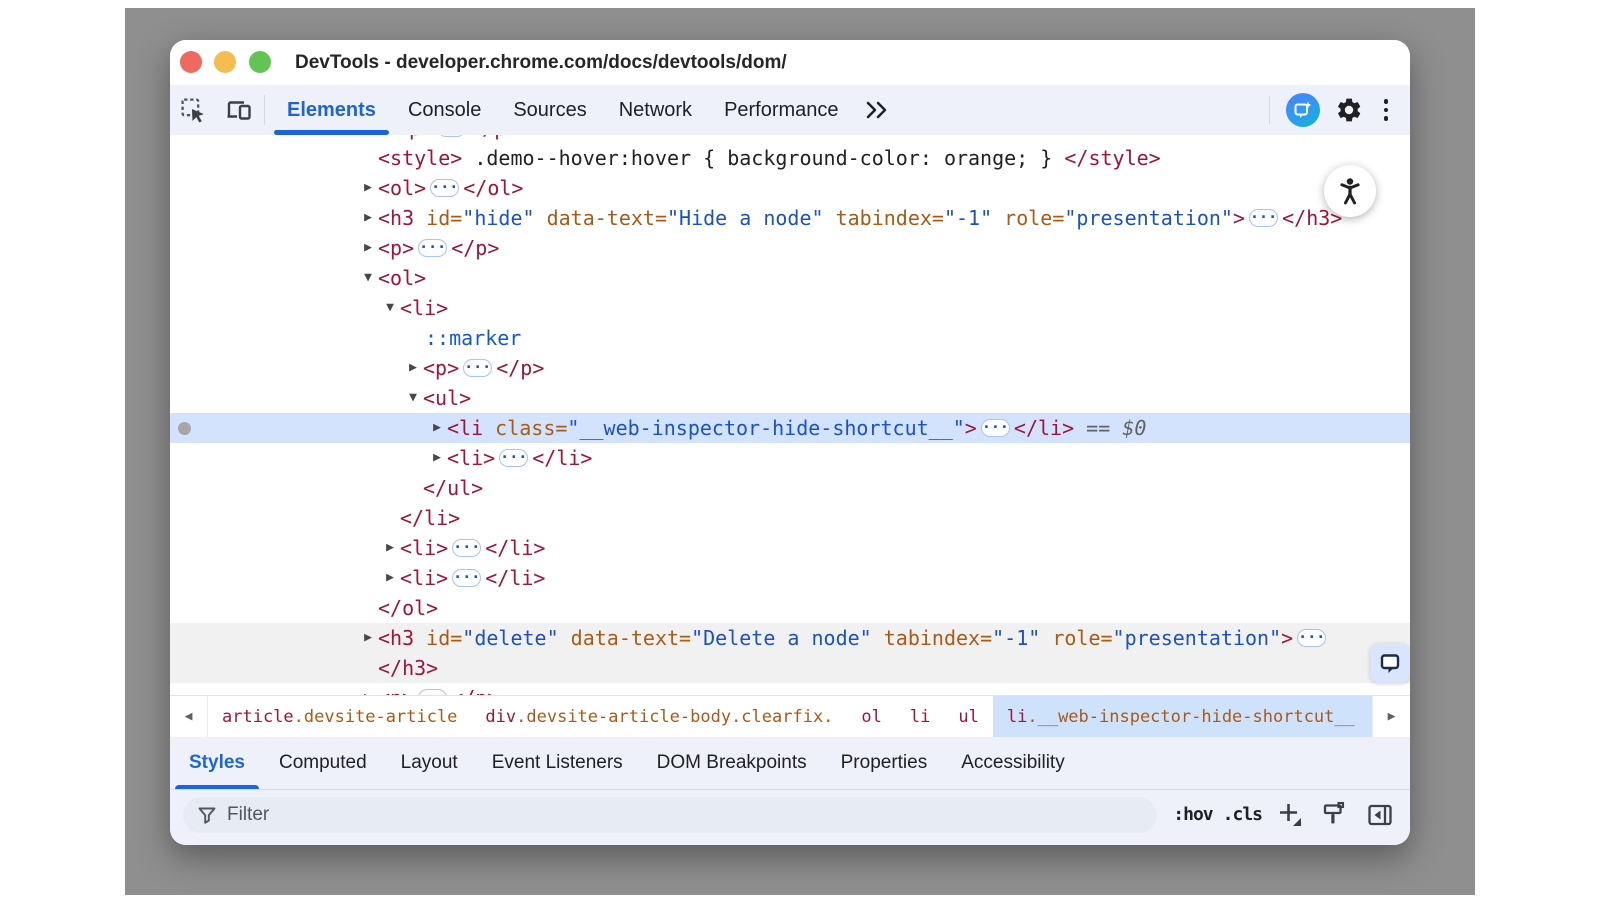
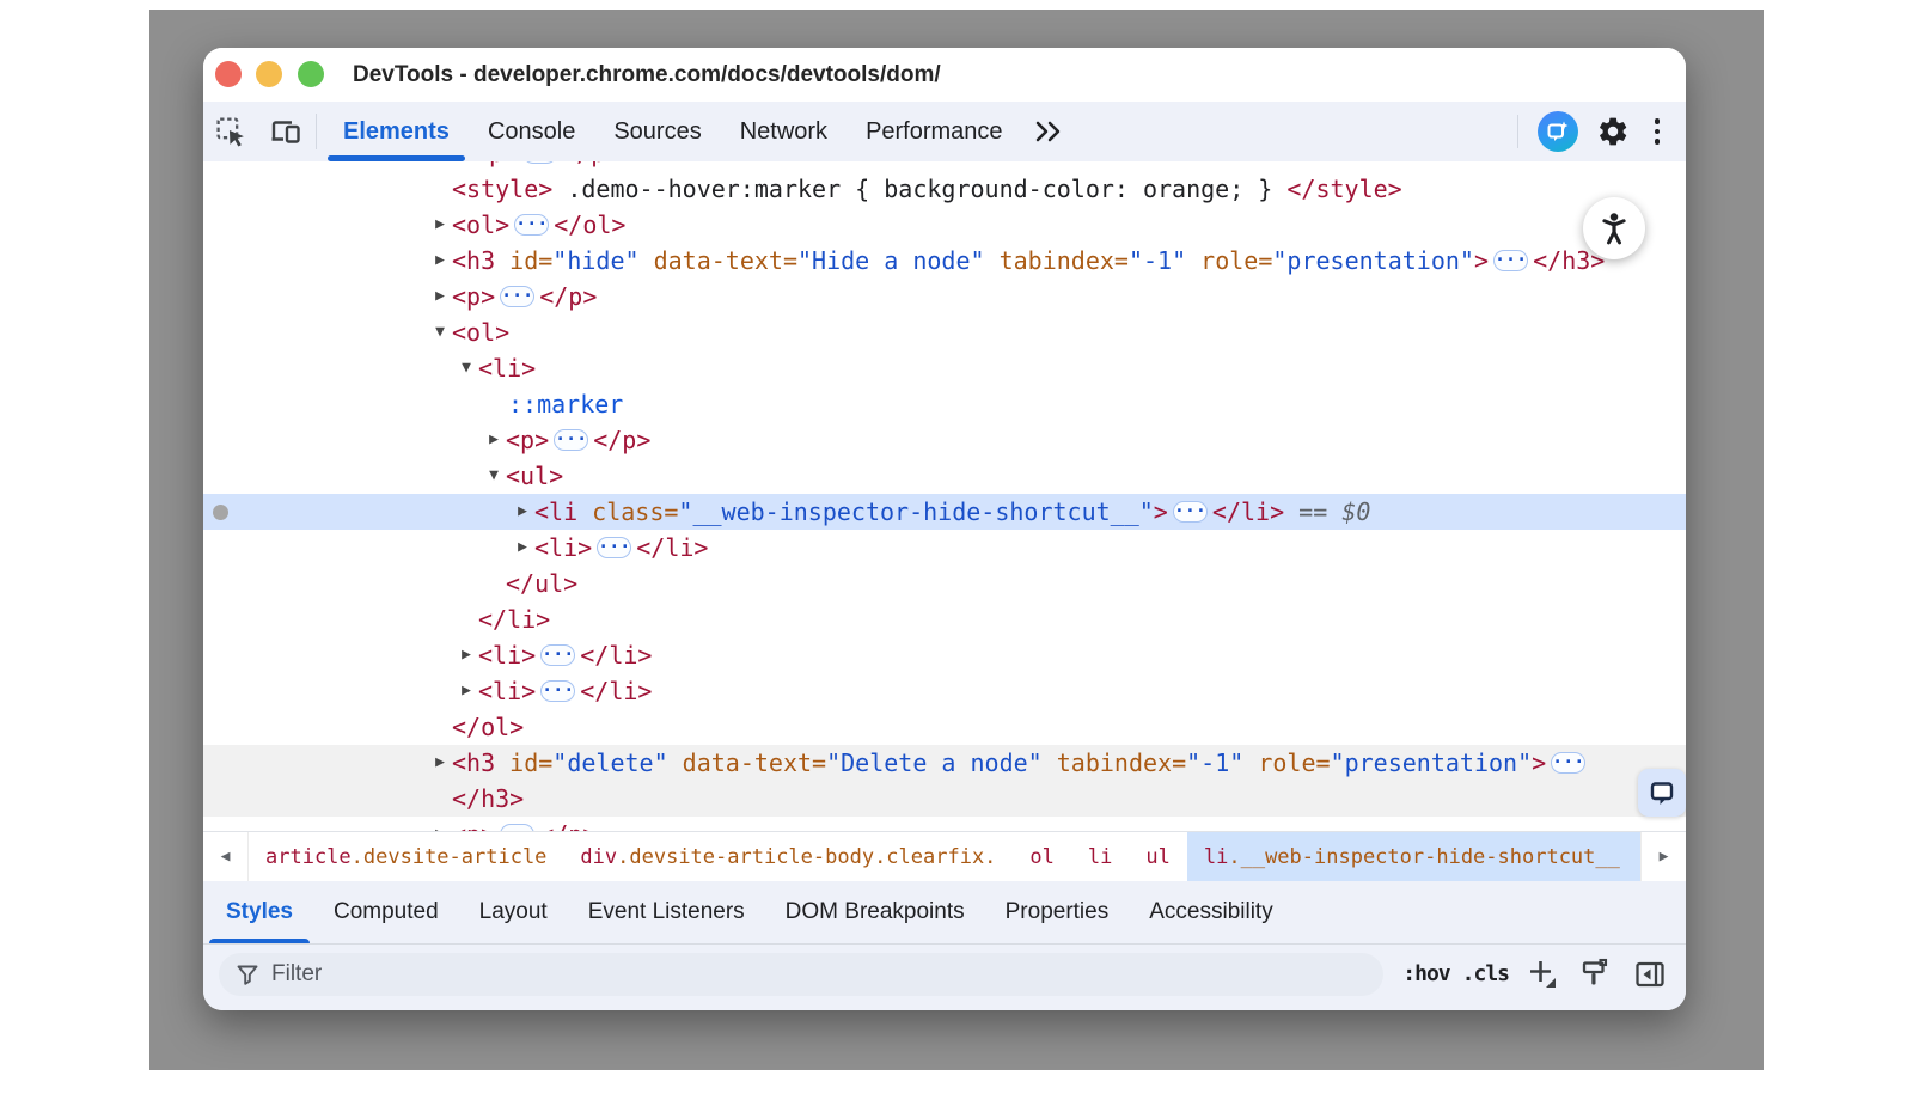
  DevTools - developer.chrome.com/docs/devtools/dom/
  Elements
  Console
  Sources
  Network
  Performance
- <style> .demo--hover:hover { background-color: orange; } </style>
+ <style> .demo--hover:marker { background-color: orange; } </style>
  ▶
  <ol> ··· </ol>
  ▶
  <h3 id="hide" data-text="Hide a node" tabindex="-1" role="presentation"> ··· </h3>
  ▶
  <p> ··· </p>
  ▼
  <ol>
  ▼
  <li>
  ::marker
  ▶
  <p> ··· </p>
  ▼
  <ul>
  ▶
  <li class="__web-inspector-hide-shortcut__"> ··· </li> == $0
  ▶
  <li> ··· </li>
  </ul>
  </li>
  ▶
  <li> ··· </li>
  ▶
  <li> ··· </li>
  </ol>
  ▶
  <h3 id="delete" data-text="Delete a node" tabindex="-1" role="presentation"> ···
  </h3>
  ◀
  article
  .devsite-article
  div
  .devsite-article-body.clearfix.
  ol
  li
  ul
  li
  .__web-inspector-hide-shortcut__
  ▶
  Styles
  Computed
  Layout
  Event Listeners
  DOM Breakpoints
  Properties
  Accessibility
  Filter
  :hov
  .cls
